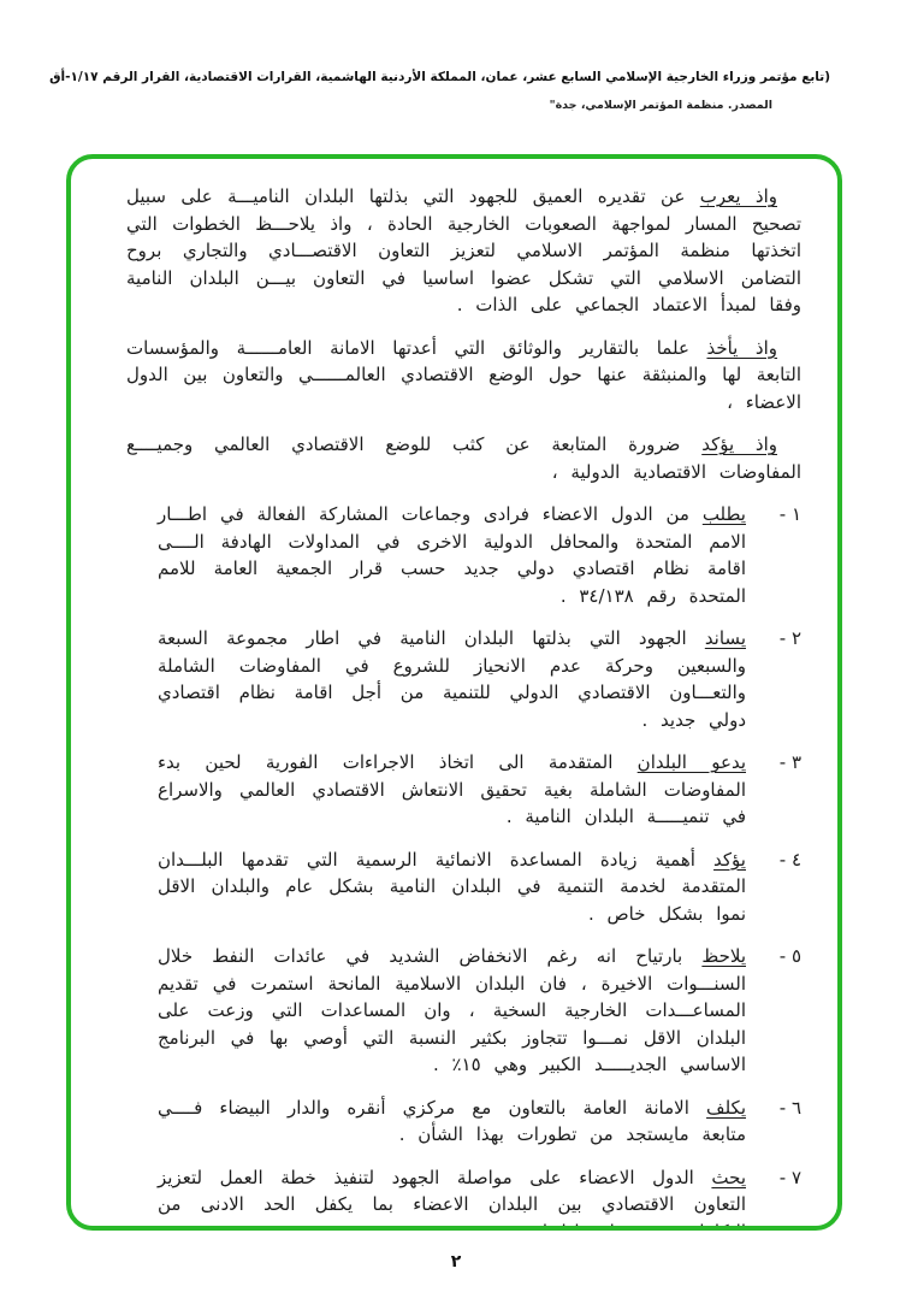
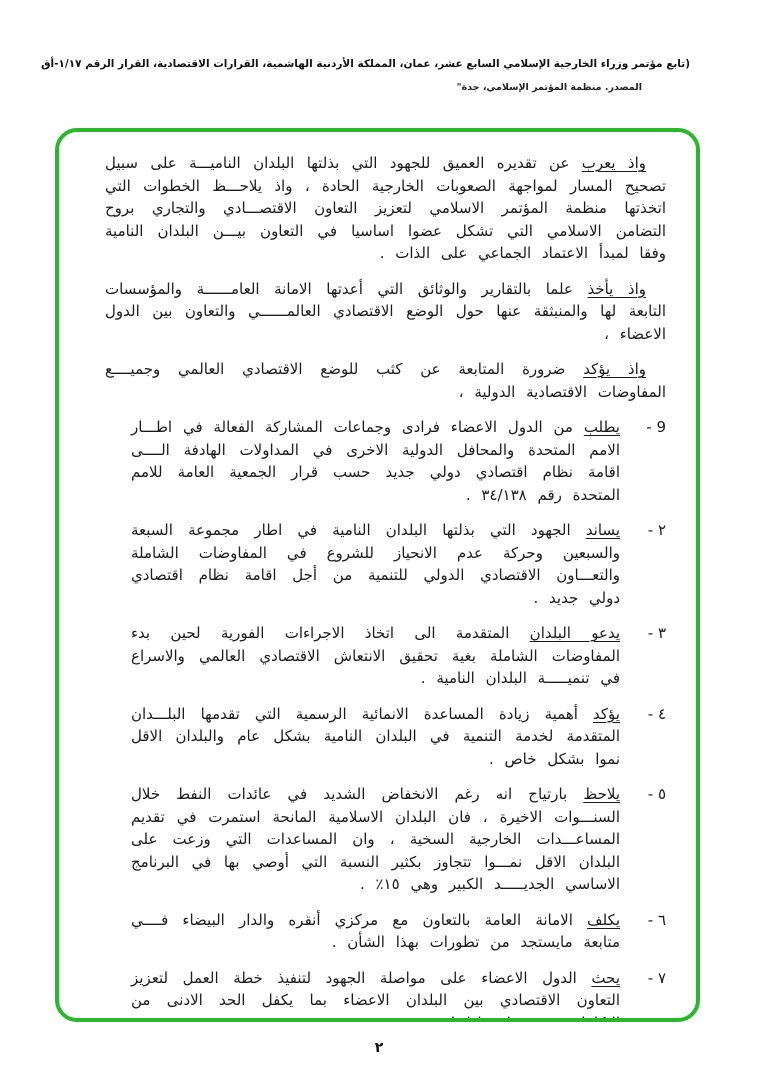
  (تابع مؤتمر وزراء الخارجية الإسلامي السابع عشر، عمان، المملكة الأردنية الهاشمية، القرارات الاقتصادية، القرار الرقم ١/١٧-أق
  المصدر. منظمة المؤتمر الإسلامي، جدة"
  واذ يعرب عن تقديره العميق للجهود التي بذلتها البلدان الناميـــة على سبيل تصحيح المسار لمواجهة الصعوبات الخارجية الحادة ، واذ يلاحـــظ الخطوات التي اتخذتها منظمة المؤتمر الاسلامي لتعزيز التعاون الاقتصـــادي والتجاري بروح التضامن الاسلامي التي تشكل عضوا اساسيا في التعاون بيـــن البلدان النامية وفقا لمبدأ الاعتماد الجماعي على الذات .
  واذ يأخذ علما بالتقارير والوثائق التي أعدتها الامانة العامــــــة والمؤسسات التابعة لها والمنبثقة عنها حول الوضع الاقتصادي العالمــــــي والتعاون بين الدول الاعضاء ،
  واذ يؤكد ضرورة المتابعة عن كثب للوضع الاقتصادي العالمي وجميــــع المفاوضات الاقتصادية الدولية ،
- ١ -
+ 9 -
  يطلب من الدول الاعضاء فرادى وجماعات المشاركة الفعالة في اطـــار الامم المتحدة والمحافل الدولية الاخرى في المداولات الهادفة الــــى اقامة نظام اقتصادي دولي جديد حسب قرار الجمعية العامة للامم المتحدة رقم ٣٤/١٣٨ .
  ٢ -
  يساند الجهود التي بذلتها البلدان النامية في اطار مجموعة السبعة والسبعين وحركة عدم الانحياز للشروع في المفاوضات الشاملة والتعـــاون الاقتصادي الدولي للتنمية من أجل اقامة نظام اقتصادي دولي جديد .
  ٣ -
  يدعو البلدان المتقدمة الى اتخاذ الاجراءات الفورية لحين بدء المفاوضات الشاملة بغية تحقيق الانتعاش الاقتصادي العالمي والاسراع في تنميـــــة البلدان النامية .
  ٤ -
  يؤكد أهمية زيادة المساعدة الانمائية الرسمية التي تقدمها البلـــدان المتقدمة لخدمة التنمية في البلدان النامية بشكل عام والبلدان الاقل نموا بشكل خاص .
  ٥ -
  يلاحظ بارتياح انه رغم الانخفاض الشديد في عائدات النفط خلال السنـــوات الاخيرة ، فان البلدان الاسلامية المانحة استمرت في تقديم المساعـــدات الخارجية السخية ، وان المساعدات التي وزعت على البلدان الاقل نمـــوا تتجاوز بكثير النسبة التي أوصي بها في البرنامج الاساسي الجديـــــد الكبير وهي ١٥٪ .
  ٦ -
  يكلف الامانة العامة بالتعاون مع مركزي أنقره والدار البيضاء فــــي متابعة مايستجد من تطورات بهذا الشأن .
  ٧ -
  يحث الدول الاعضاء على مواصلة الجهود لتنفيذ خطة العمل لتعزيز التعاون الاقتصادي بين البلدان الاعضاء بما يكفل الحد الادنى من
  ٢
